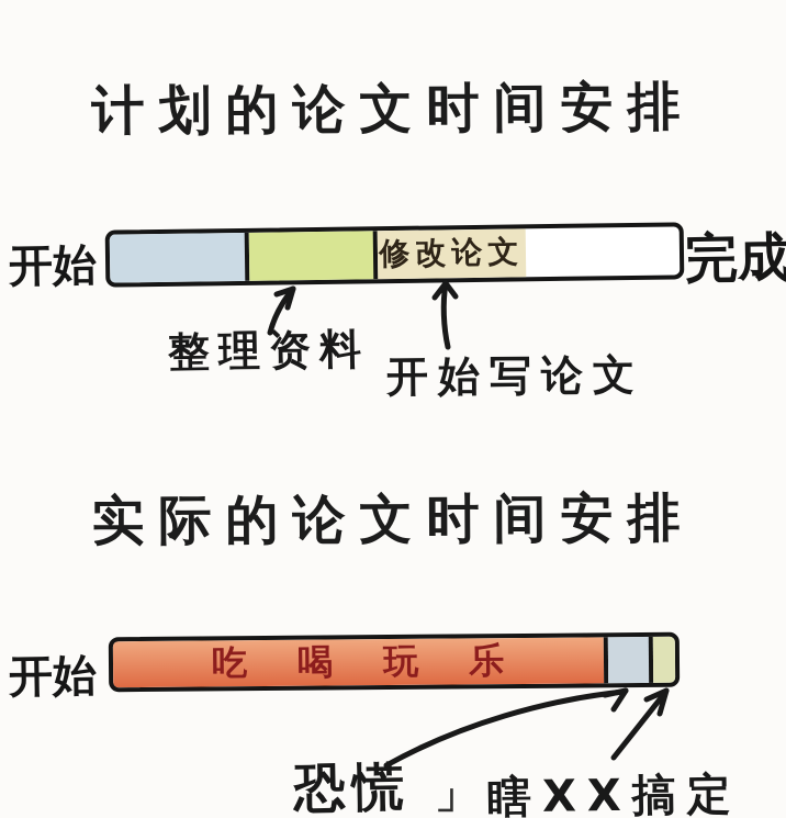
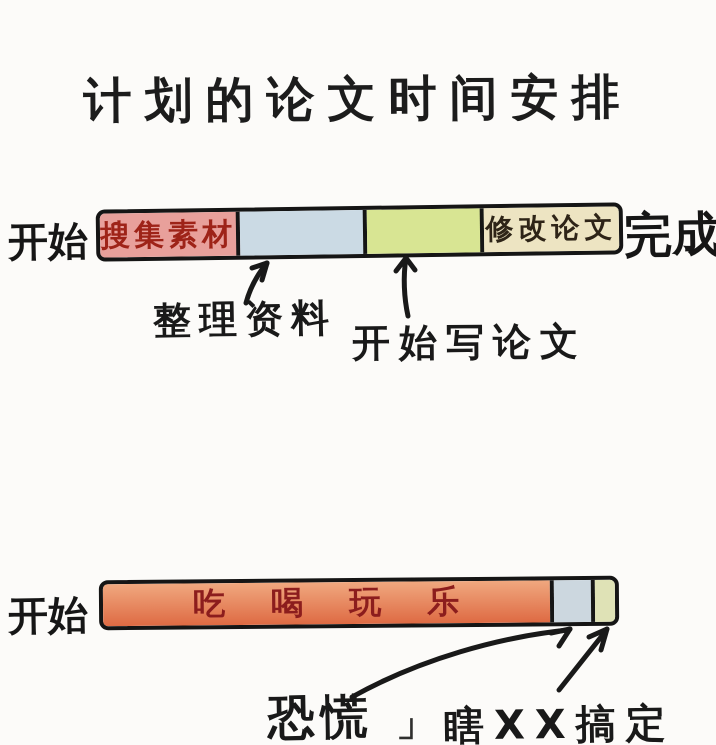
  计划的论文时间安排
  开始
+ 搜集素材
  修改论文
  完成
  整理资料
  开始写论文
- 实际的论文时间安排
  开始
  吃喝玩乐
  恐慌
  」
  瞎XX搞定
